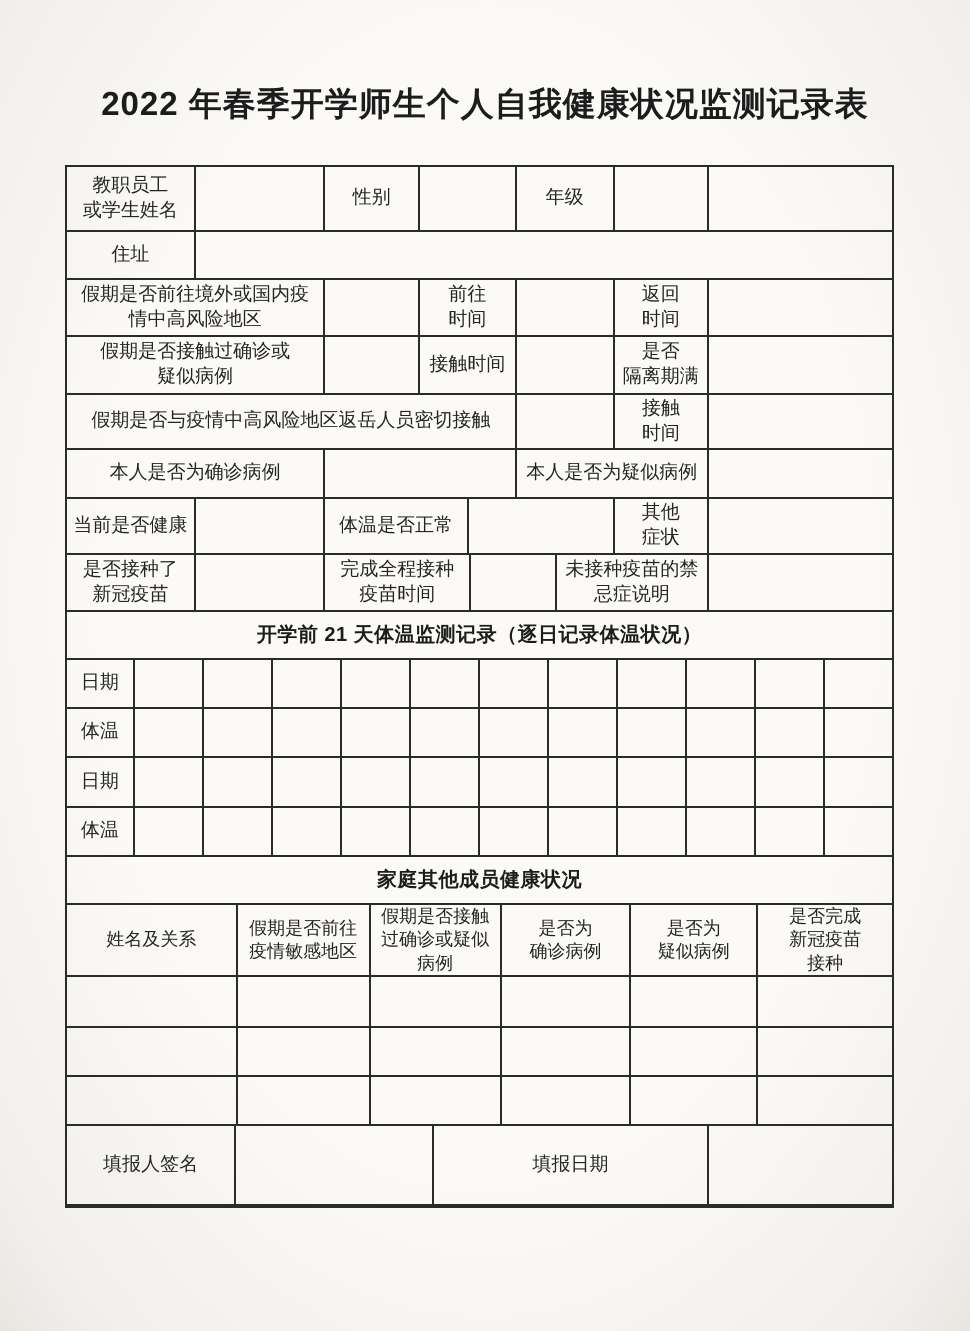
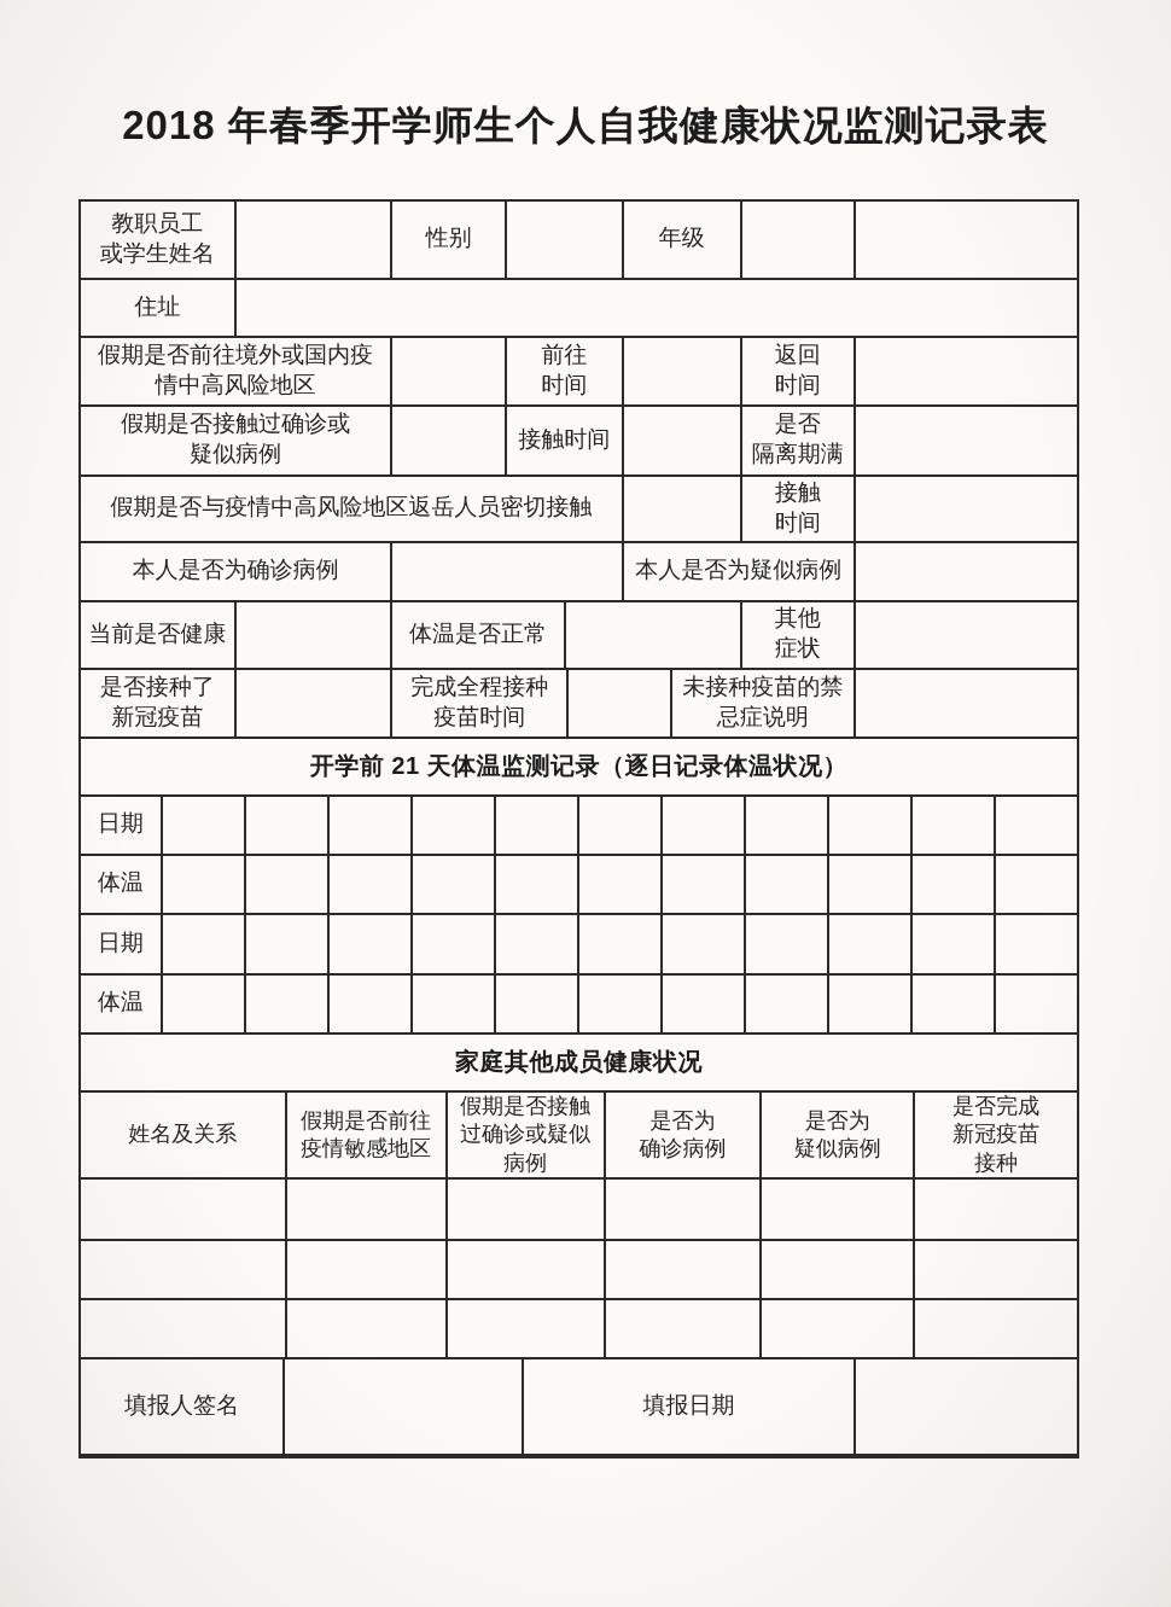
- 2022 年春季开学师生个人自我健康状况监测记录表
+ 2018 年春季开学师生个人自我健康状况监测记录表
  教职员工
  或学生姓名
  性别
  年级
  住址
  假期是否前往境外或国内疫
  情中高风险地区
  前往
  时间
  返回
  时间
  假期是否接触过确诊或
  疑似病例
  接触时间
  是否
  隔离期满
  假期是否与疫情中高风险地区返岳人员密切接触
  接触
  时间
  本人是否为确诊病例
  本人是否为疑似病例
  当前是否健康
  体温是否正常
  其他
  症状
  是否接种了
  新冠疫苗
  完成全程接种
  疫苗时间
  未接种疫苗的禁
  忌症说明
  开学前 21 天体温监测记录（逐日记录体温状况）
  日期
  体温
  日期
  体温
  家庭其他成员健康状况
  姓名及关系
  假期是否前往
  疫情敏感地区
  假期是否接触
  过确诊或疑似
  病例
  是否为
  确诊病例
  是否为
  疑似病例
  是否完成
  新冠疫苗
  接种
  填报人签名
  填报日期
